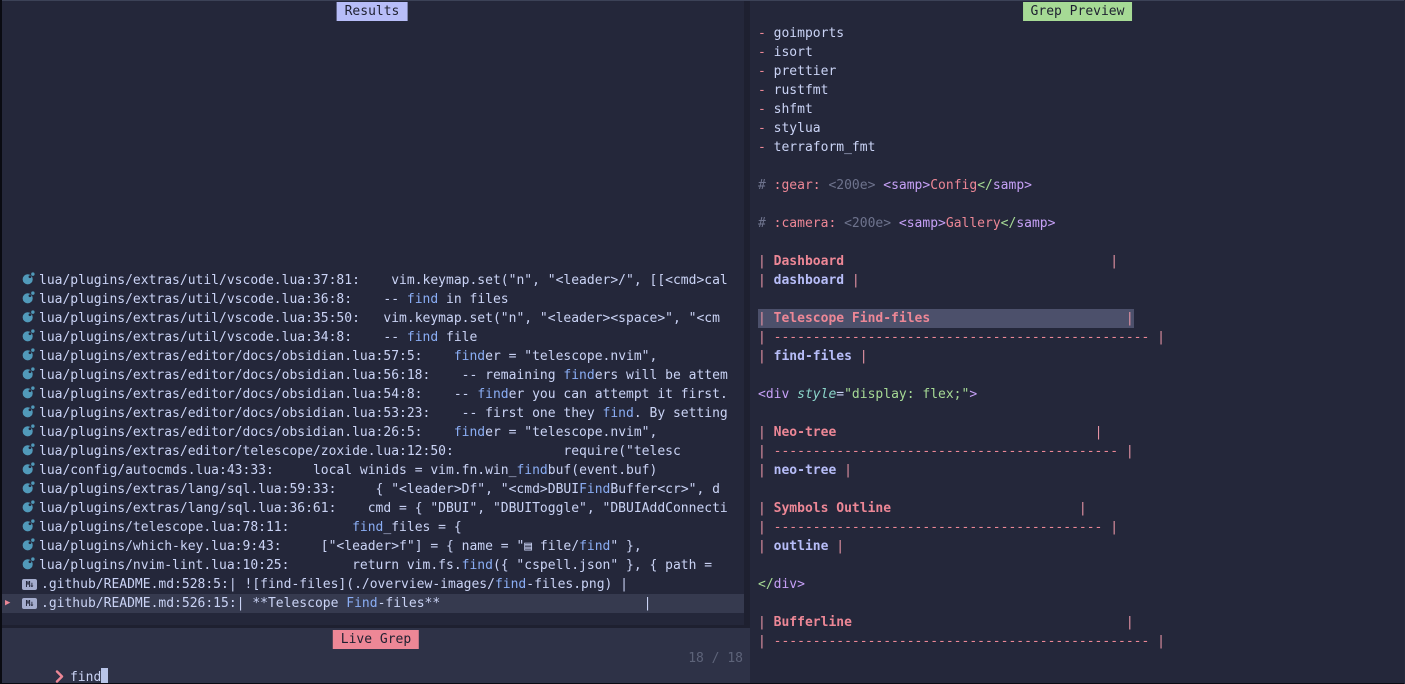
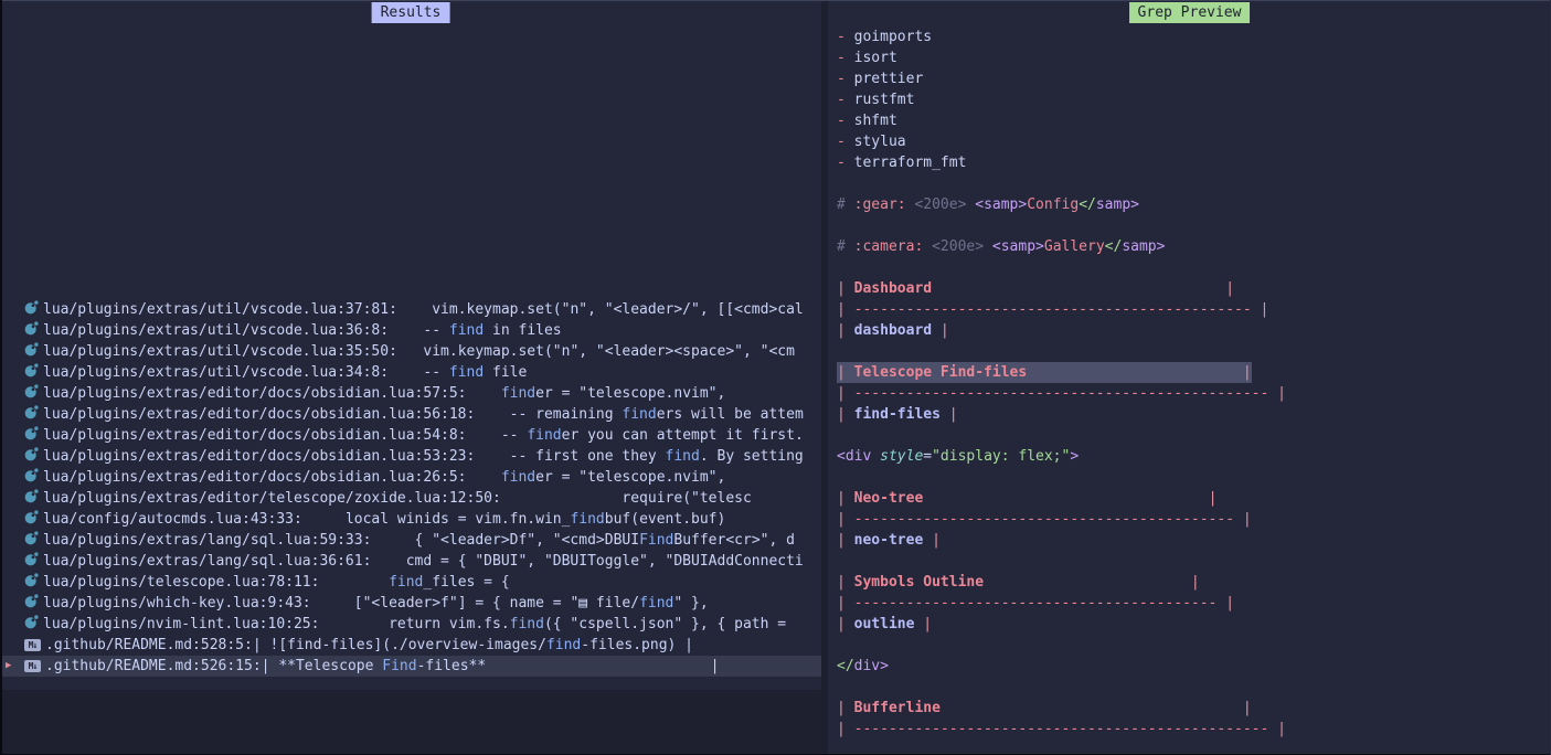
  Results
  lua/plugins/extras/util/vscode.lua:37:81: vim.keymap.set("n", "<leader>/", [[<cmd>cal
  lua/plugins/extras/util/vscode.lua:36:8: -- find in files
  lua/plugins/extras/util/vscode.lua:35:50: vim.keymap.set("n", "<leader><space>", "<cm
  lua/plugins/extras/util/vscode.lua:34:8: -- find file
  lua/plugins/extras/editor/docs/obsidian.lua:57:5: finder = "telescope.nvim",
  lua/plugins/extras/editor/docs/obsidian.lua:56:18: -- remaining finders will be attem
  lua/plugins/extras/editor/docs/obsidian.lua:54:8: -- finder you can attempt it first.
  lua/plugins/extras/editor/docs/obsidian.lua:53:23: -- first one they find. By setting
  lua/plugins/extras/editor/docs/obsidian.lua:26:5: finder = "telescope.nvim",
  lua/plugins/extras/editor/telescope/zoxide.lua:12:50: require("telesc
  lua/config/autocmds.lua:43:33: local winids = vim.fn.win_findbuf(event.buf)
  lua/plugins/extras/lang/sql.lua:59:33: { "<leader>Df", "<cmd>DBUIFindBuffer<cr>", d
  lua/plugins/extras/lang/sql.lua:36:61: cmd = { "DBUI", "DBUIToggle", "DBUIAddConnecti
  lua/plugins/telescope.lua:78:11: find_files = {
  lua/plugins/which-key.lua:9:43: ["<leader>f"] = { name = "▤ file/find" },
  lua/plugins/nvim-lint.lua:10:25: return vim.fs.find({ "cspell.json" }, { path =
  M↓ .github/README.md:528:5:| ![find-files](./overview-images/find-files.png) |
  ▶
  M↓ .github/README.md:526:15:| **Telescope Find-files** |
- Live Grep
- find
- 18 / 18
  Grep Preview
  - goimports
  - isort
  - prettier
  - rustfmt
  - shfmt
  - stylua
  - terraform_fmt
  # :gear: <200e> <samp>Config</samp>
  # :camera: <200e> <samp>Gallery</samp>
  | Dashboard |
+ | ---------------------------------------------- |
  | dashboard |
  | Telescope Find-files |
  | ------------------------------------------------ |
  | find-files |
  <div style="display: flex;">
  | Neo-tree |
  | -------------------------------------------- |
  | neo-tree |
  | Symbols Outline |
  | ------------------------------------------ |
  | outline |
  </div>
  | Bufferline |
  | ------------------------------------------------ |
